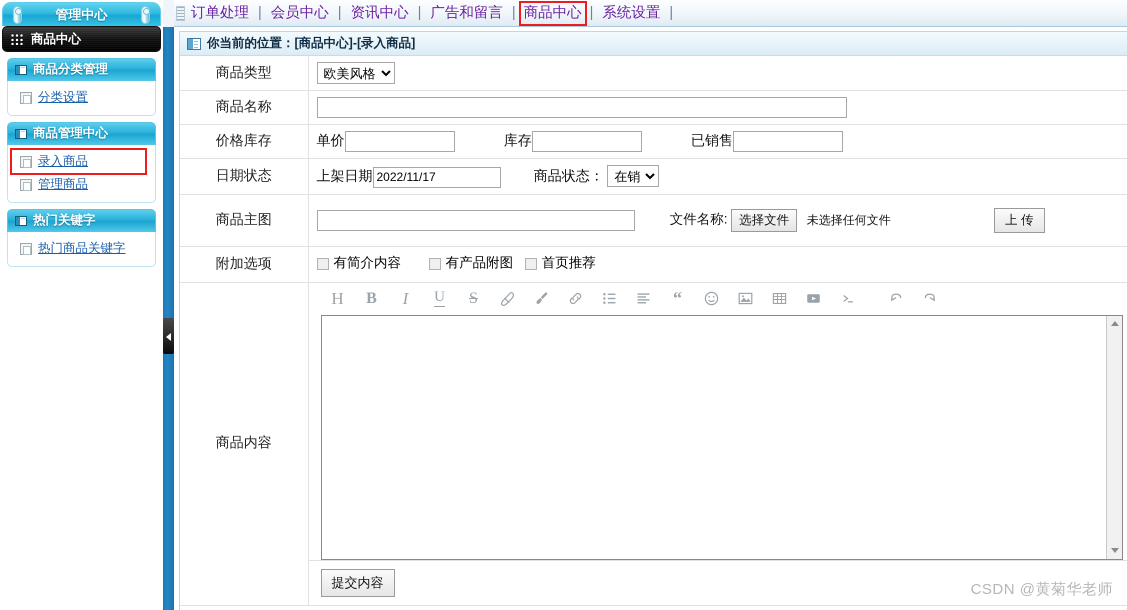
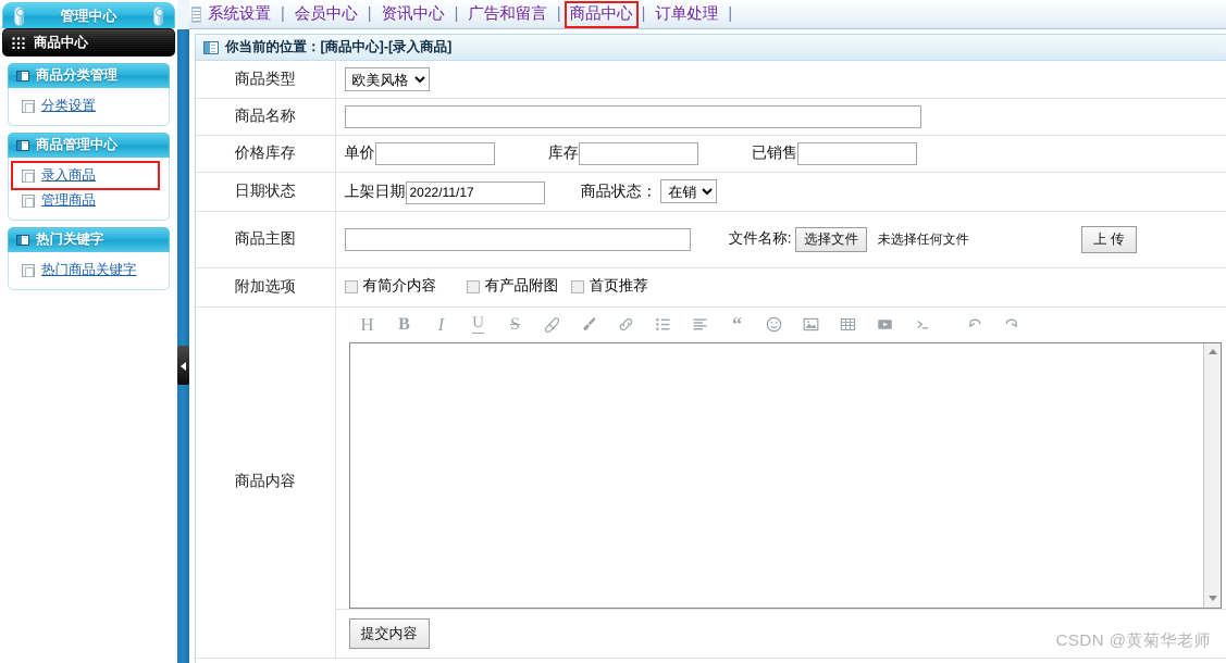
  管理中心
  商品中心
  商品分类管理
  分类设置
  商品管理中心
  录入商品
  管理商品
  热门关键字
  热门商品关键字
- 订单处理
+ 系统设置
  |
  会员中心
  |
  资讯中心
  |
  广告和留言
  |
  商品中心
  |
- 系统设置
+ 订单处理
  |
  你当前的位置：[商品中心]-[录入商品]
  商品类型	欧美风格
  商品名称
  价格库存	单价 库存 已销售
  日期状态	上架日期 2022/11/17 商品状态： 在销
  商品主图	文件名称: 选择文件 未选择任何文件 上 传
  附加选项	有简介内容 有产品附图 首页推荐
  商品内容	H B I U S “ 提交内容
  CSDN @黄菊华老师
